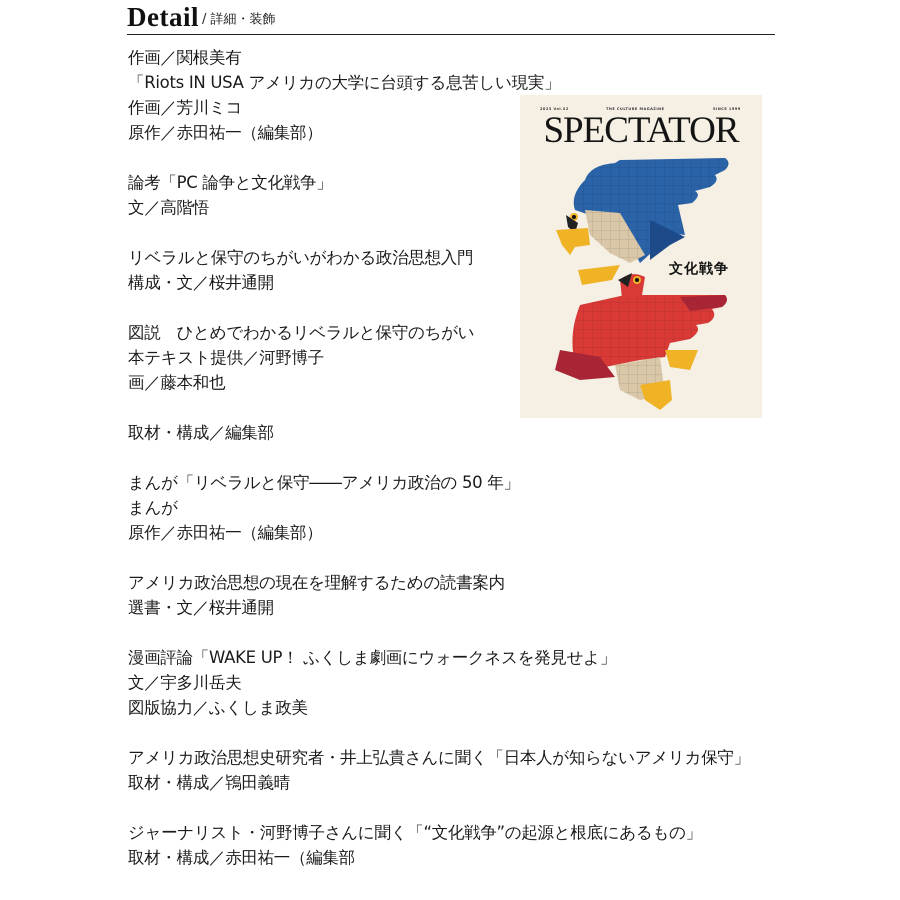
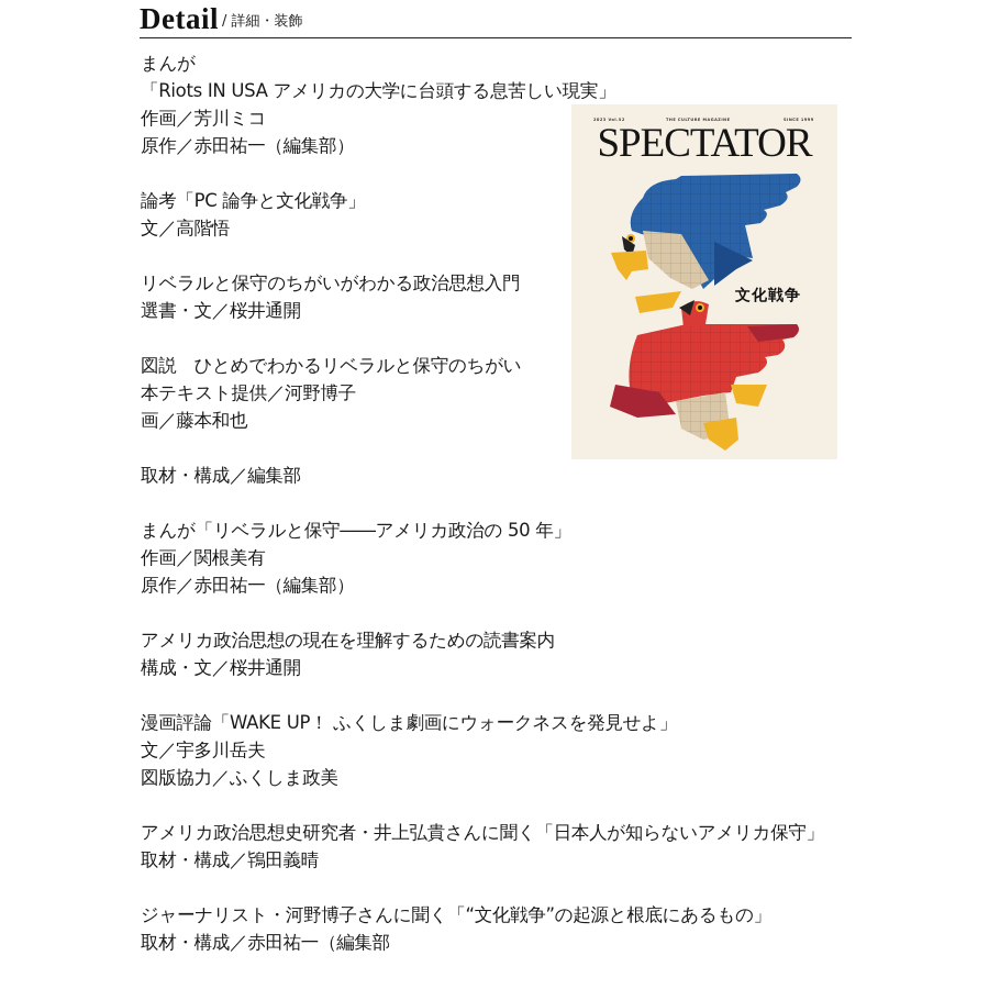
  Detail
  / 詳細・装飾
- 作画／関根美有
+ まんが
  「Riots IN USA アメリカの大学に台頭する息苦しい現実」
  作画／芳川ミコ
  原作／赤田祐一（編集部）
  論考「PC 論争と文化戦争」
  文／高階悟
  リベラルと保守のちがいがわかる政治思想入門
- 構成・文／桜井通開
+ 選書・文／桜井通開
  図説 ひとめでわかるリベラルと保守のちがい
  本テキスト提供／河野博子
  画／藤本和也
  取材・構成／編集部
  まんが「リベラルと保守――アメリカ政治の 50 年」
- まんが
+ 作画／関根美有
  原作／赤田祐一（編集部）
  アメリカ政治思想の現在を理解するための読書案内
- 選書・文／桜井通開
+ 構成・文／桜井通開
  漫画評論「WAKE UP！ ふくしま劇画にウォークネスを発見せよ」
  文／宇多川岳夫
  図版協力／ふくしま政美
  アメリカ政治思想史研究者・井上弘貴さんに聞く「日本人が知らないアメリカ保守」
  取材・構成／鴇田義晴
  ジャーナリスト・河野博子さんに聞く「“文化戦争”の起源と根底にあるもの」
  取材・構成／赤田祐一（編集部
  文化戦争
  SPECTATOR
